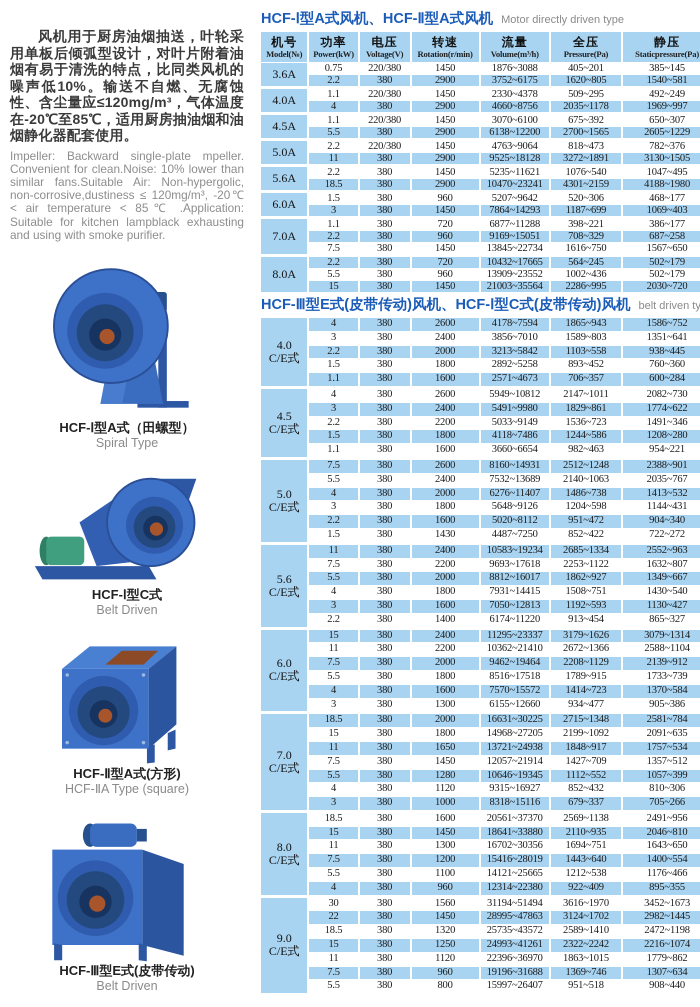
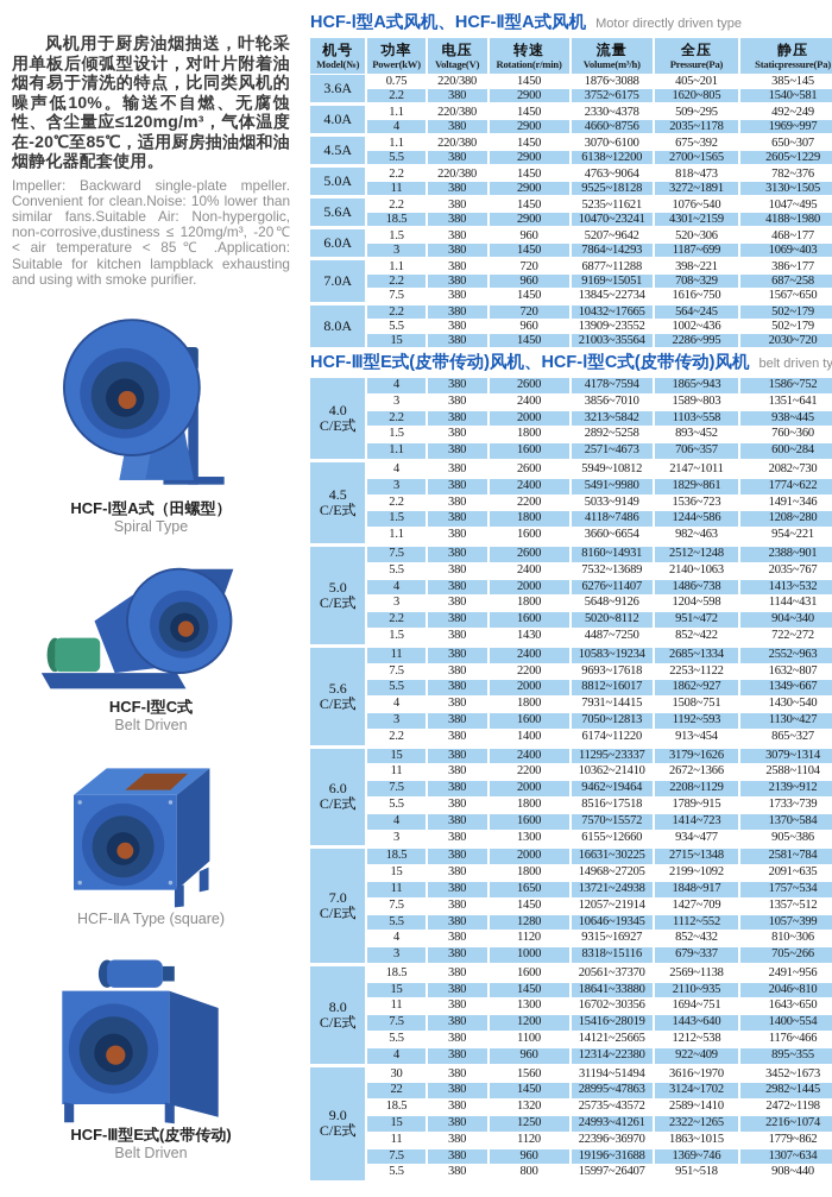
  风机用于厨房油烟抽送，叶轮采用单板后倾弧型设计，对叶片附着油烟有易于清洗的特点，比同类风机的噪声低10%。输送不自燃、无腐蚀性、含尘量应≤120mg/m³，气体温度在-20℃至85℃，适用厨房抽油烟和油烟静化器配套使用。
  Impeller: Backward single-plate mpeller. Convenient for clean.Noise: 10% lower than similar fans.Suitable Air: Non-hypergolic, non-corrosive,dustiness ≤ 120mg/m³, -20℃ < air temperature < 85℃ .Application: Suitable for kitchen lampblack exhausting and using with smoke purifier.
  HCF-Ⅰ型A式（田螺型）
  Spiral Type
  HCF-Ⅰ型C式
  Belt Driven
- HCF-Ⅱ型A式(方形)
  HCF-ⅡA Type (square)
  HCF-Ⅲ型E式(皮带传动)
  Belt Driven
  HCF-Ⅰ型A式风机、HCF-Ⅱ型A式风机
  Motor directly driven type
  机号Model(№)	功率Power(kW)	电压Voltage(V)	转速Rotation(r/min)	流量Volume(m³/h)	全压Pressure(Pa)	静压Staticpressure(Pa)
  3.6A	0.75	220/380	1450	1876~3088	405~201	385~145
  2.2	380	2900	3752~6175	1620~805	1540~581
  4.0A	1.1	220/380	1450	2330~4378	509~295	492~249
  4	380	2900	4660~8756	2035~1178	1969~997
  4.5A	1.1	220/380	1450	3070~6100	675~392	650~307
  5.5	380	2900	6138~12200	2700~1565	2605~1229
  5.0A	2.2	220/380	1450	4763~9064	818~473	782~376
  11	380	2900	9525~18128	3272~1891	3130~1505
  5.6A	2.2	380	1450	5235~11621	1076~540	1047~495
  18.5	380	2900	10470~23241	4301~2159	4188~1980
  6.0A	1.5	380	960	5207~9642	520~306	468~177
  3	380	1450	7864~14293	1187~699	1069~403
  7.0A	1.1	380	720	6877~11288	398~221	386~177
  2.2	380	960	9169~15051	708~329	687~258
  7.5	380	1450	13845~22734	1616~750	1567~650
  8.0A	2.2	380	720	10432~17665	564~245	502~179
  5.5	380	960	13909~23552	1002~436	502~179
  15	380	1450	21003~35564	2286~995	2030~720
  HCF-Ⅲ型E式(皮带传动)风机、HCF-Ⅰ型C式(皮带传动)风机
  belt driven ty
  4.0C/E式	4	380	2600	4178~7594	1865~943	1586~752
  3	380	2400	3856~7010	1589~803	1351~641
  2.2	380	2000	3213~5842	1103~558	938~445
  1.5	380	1800	2892~5258	893~452	760~360
  1.1	380	1600	2571~4673	706~357	600~284
  4.5C/E式	4	380	2600	5949~10812	2147~1011	2082~730
  3	380	2400	5491~9980	1829~861	1774~622
  2.2	380	2200	5033~9149	1536~723	1491~346
  1.5	380	1800	4118~7486	1244~586	1208~280
  1.1	380	1600	3660~6654	982~463	954~221
  5.0C/E式	7.5	380	2600	8160~14931	2512~1248	2388~901
  5.5	380	2400	7532~13689	2140~1063	2035~767
  4	380	2000	6276~11407	1486~738	1413~532
  3	380	1800	5648~9126	1204~598	1144~431
  2.2	380	1600	5020~8112	951~472	904~340
  1.5	380	1430	4487~7250	852~422	722~272
  5.6C/E式	11	380	2400	10583~19234	2685~1334	2552~963
  7.5	380	2200	9693~17618	2253~1122	1632~807
  5.5	380	2000	8812~16017	1862~927	1349~667
  4	380	1800	7931~14415	1508~751	1430~540
  3	380	1600	7050~12813	1192~593	1130~427
  2.2	380	1400	6174~11220	913~454	865~327
  6.0C/E式	15	380	2400	11295~23337	3179~1626	3079~1314
  11	380	2200	10362~21410	2672~1366	2588~1104
  7.5	380	2000	9462~19464	2208~1129	2139~912
  5.5	380	1800	8516~17518	1789~915	1733~739
  4	380	1600	7570~15572	1414~723	1370~584
  3	380	1300	6155~12660	934~477	905~386
  7.0C/E式	18.5	380	2000	16631~30225	2715~1348	2581~784
  15	380	1800	14968~27205	2199~1092	2091~635
  11	380	1650	13721~24938	1848~917	1757~534
  7.5	380	1450	12057~21914	1427~709	1357~512
  5.5	380	1280	10646~19345	1112~552	1057~399
  4	380	1120	9315~16927	852~432	810~306
  3	380	1000	8318~15116	679~337	705~266
  8.0C/E式	18.5	380	1600	20561~37370	2569~1138	2491~956
  15	380	1450	18641~33880	2110~935	2046~810
  11	380	1300	16702~30356	1694~751	1643~650
  7.5	380	1200	15416~28019	1443~640	1400~554
  5.5	380	1100	14121~25665	1212~538	1176~466
  4	380	960	12314~22380	922~409	895~355
  9.0C/E式	30	380	1560	31194~51494	3616~1970	3452~1673
  22	380	1450	28995~47863	3124~1702	2982~1445
  18.5	380	1320	25735~43572	2589~1410	2472~1198
- 15	380	1250	24993~41261	2322~2242	2216~1074
+ 15	380	1250	24993~41261	2322~1265	2216~1074
  11	380	1120	22396~36970	1863~1015	1779~862
  7.5	380	960	19196~31688	1369~746	1307~634
  5.5	380	800	15997~26407	951~518	908~440
